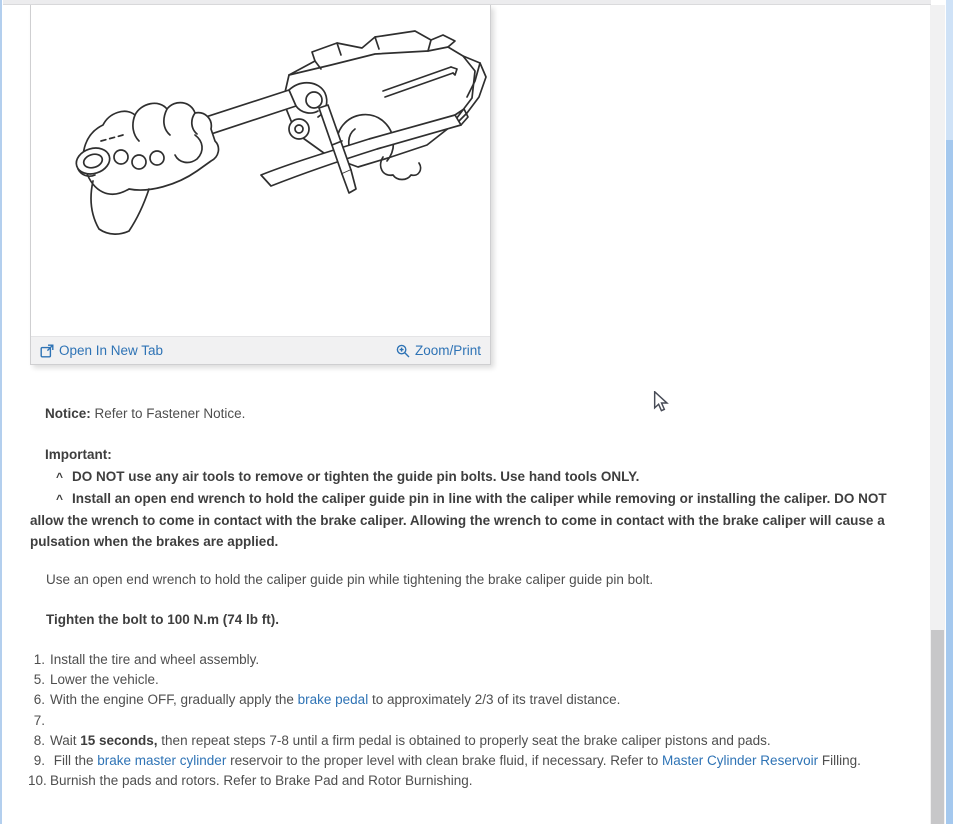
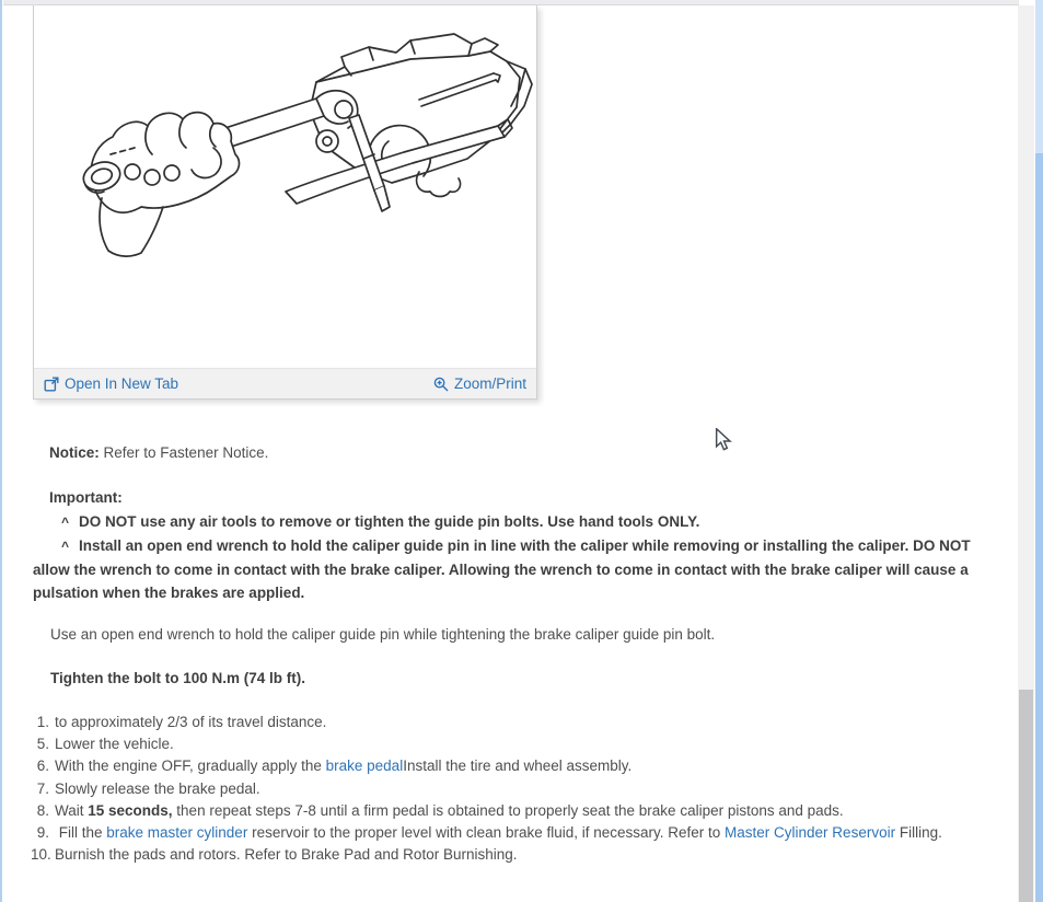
  Open In New Tab
  Zoom/Print
  Notice: Refer to Fastener Notice.
  Important:
  ^ DO NOT use any air tools to remove or tighten the guide pin bolts. Use hand tools ONLY.
  ^ Install an open end wrench to hold the caliper guide pin in line with the caliper while removing or installing the caliper. DO NOT allow the wrench to come in contact with the brake caliper. Allowing the wrench to come in contact with the brake caliper will cause a pulsation when the brakes are applied.
  Use an open end wrench to hold the caliper guide pin while tightening the brake caliper guide pin bolt.
  Tighten the bolt to 100 N.m (74 lb ft).
  1.
- Install the tire and wheel assembly.
+ to approximately 2/3 of its travel distance.
  5.
  Lower the vehicle.
  6.
- With the engine OFF, gradually apply the brake pedal to approximately 2/3 of its travel distance.
+ With the engine OFF, gradually apply the brake pedalInstall the tire and wheel assembly.
  7.
+ Slowly release the brake pedal.
  8.
  Wait 15 seconds, then repeat steps 7-8 until a firm pedal is obtained to properly seat the brake caliper pistons and pads.
  9.
  Fill the brake master cylinder reservoir to the proper level with clean brake fluid, if necessary. Refer to Master Cylinder Reservoir Filling.
  10.
  Burnish the pads and rotors. Refer to Brake Pad and Rotor Burnishing.
